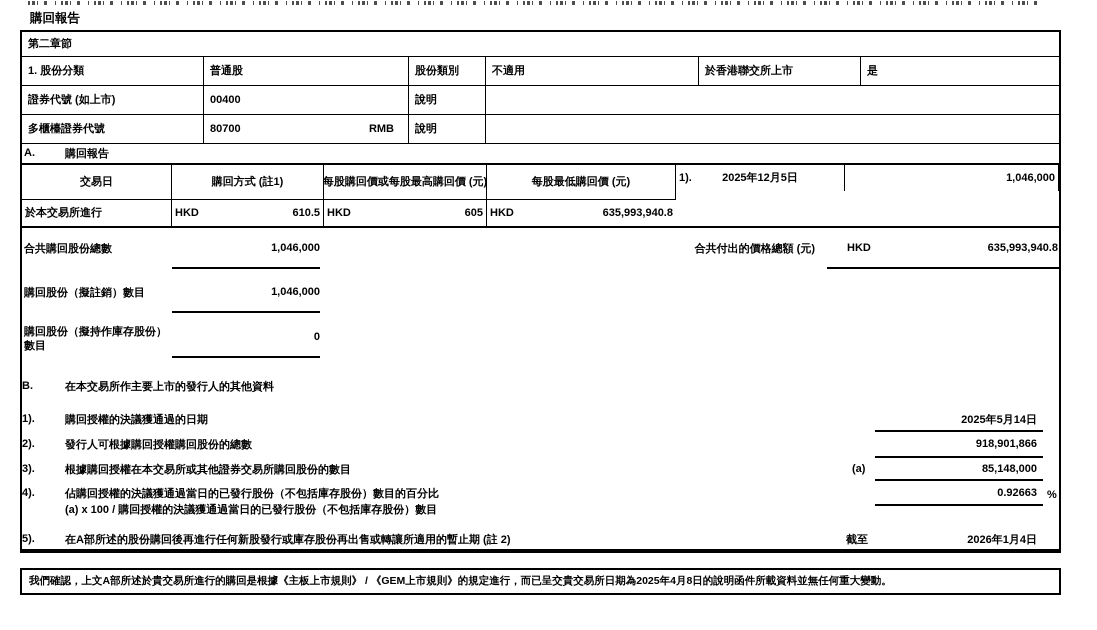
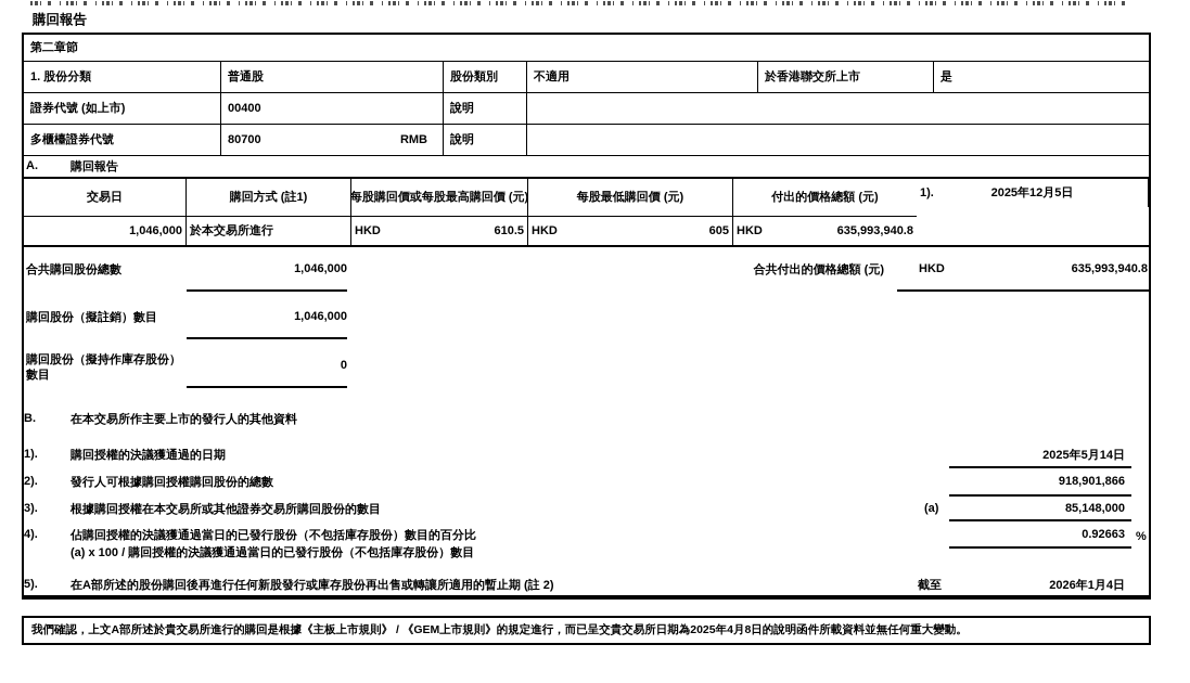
  購回報告
  第二章節
  1. 股份分類
  普通股
  股份類別
  不適用
  於香港聯交所上市
  是
  證券代號 (如上市)
  00400
  說明
  多櫃檯證券代號
  80700
  RMB
  說明
  A.
  購回報告
  交易日
  購回方式 (註1)
  每股購回價或每股最高購回價 (元)
  每股最低購回價 (元)
+ 付出的價格總額 (元)
  1).
  2025年12月5日
  1,046,000
  於本交易所進行
  HKD
  610.5
  HKD
  605
  HKD
  635,993,940.8
  合共購回股份總數
  1,046,000
  合共付出的價格總額 (元)
  HKD
  635,993,940.8
  購回股份（擬註銷）數目
  1,046,000
  購回股份（擬持作庫存股份）數目
  0
  B.
  在本交易所作主要上市的發行人的其他資料
  1).
  購回授權的決議獲通過的日期
  2025年5月14日
  2).
  發行人可根據購回授權購回股份的總數
  918,901,866
  3).
  根據購回授權在本交易所或其他證券交易所購回股份的數目
  (a)
  85,148,000
  4).
  佔購回授權的決議獲通過當日的已發行股份（不包括庫存股份）數目的百分比
  (a) x 100 / 購回授權的決議獲通過當日的已發行股份（不包括庫存股份）數目
  0.92663
  %
  5).
  在A部所述的股份購回後再進行任何新股發行或庫存股份再出售或轉讓所適用的暫止期 (註 2)
  截至
  2026年1月4日
  我們確認，上文A部所述於貴交易所進行的購回是根據《主板上市規則》 / 《GEM上市規則》的規定進行，而已呈交貴交易所日期為2025年4月8日的說明函件所載資料並無任何重大變動。
